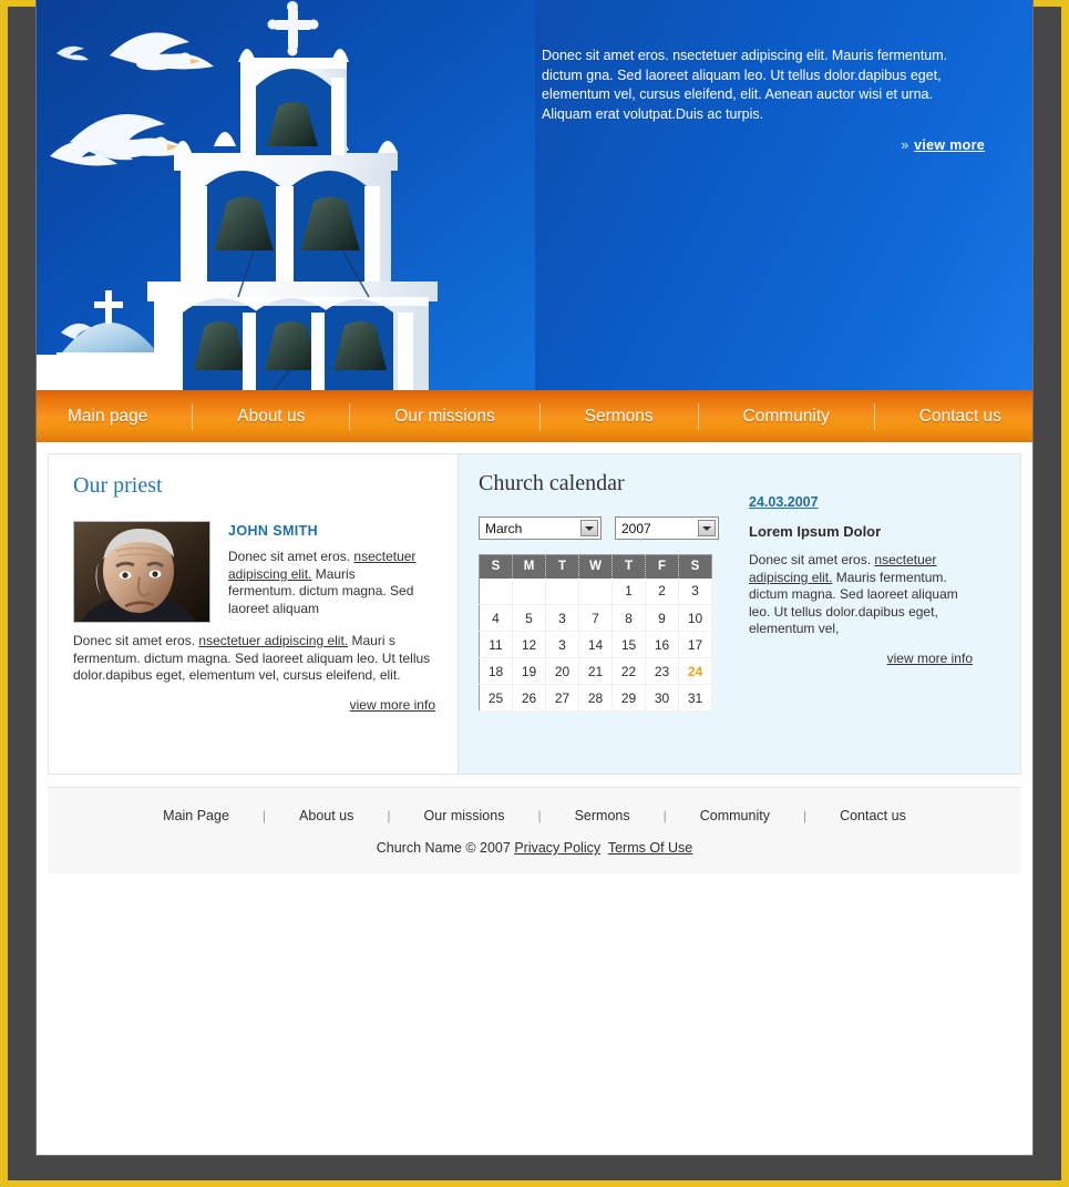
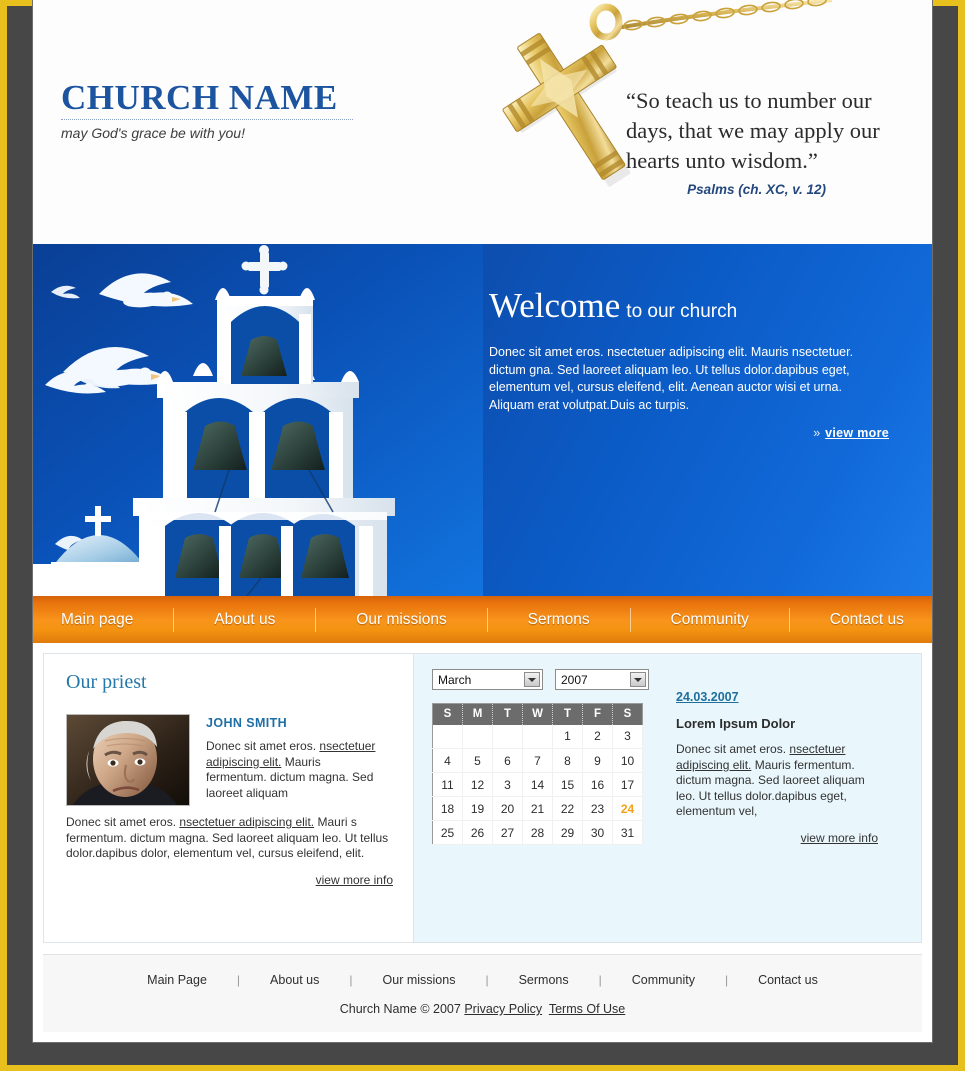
+ CHURCH NAME
+ may God's grace be with you!
+ “So teach us to number our days, that we may apply our hearts unto wisdom.”
+ Psalms (ch. XC, v. 12)
+ Welcome to our church
- Donec sit amet eros. nsectetuer adipiscing elit. Mauris fermentum. dictum gna. Sed laoreet aliquam leo. Ut tellus dolor.dapibus eget, elementum vel, cursus eleifend, elit. Aenean auctor wisi et urna. Aliquam erat volutpat.Duis ac turpis.
+ Donec sit amet eros. nsectetuer adipiscing elit. Mauris nsectetuer. dictum gna. Sed laoreet aliquam leo. Ut tellus dolor.dapibus eget, elementum vel, cursus eleifend, elit. Aenean auctor wisi et urna. Aliquam erat volutpat.Duis ac turpis.
  » view more
  Main page
  About us
  Our missions
  Sermons
  Community
  Contact us
  Our priest
  JOHN SMITH
  Donec sit amet eros. nsectetuer adipiscing elit. Mauris fermentum. dictum magna. Sed laoreet aliquam
- Donec sit amet eros. nsectetuer adipiscing elit. Mauri s fermentum. dictum magna. Sed laoreet aliquam leo. Ut tellus dolor.dapibus eget, elementum vel, cursus eleifend, elit.
+ Donec sit amet eros. nsectetuer adipiscing elit. Mauri s fermentum. dictum magna. Sed laoreet aliquam leo. Ut tellus dolor.dapibus dolor, elementum vel, cursus eleifend, elit.
  view more info
- Church calendar
  March
  2007
  S	M	T	W	T	F	S
  				1	2	3
- 4	5	3	7	8	9	10
+ 4	5	6	7	8	9	10
  11	12	3	14	15	16	17
  18	19	20	21	22	23	24
  25	26	27	28	29	30	31
  24.03.2007
  Lorem Ipsum Dolor
  Donec sit amet eros. nsectetuer adipiscing elit. Mauris fermentum. dictum magna. Sed laoreet aliquam leo. Ut tellus dolor.dapibus eget, elementum vel,
  view more info
  Main Page
  |
  About us
  |
  Our missions
  |
  Sermons
  |
  Community
  |
  Contact us
  Church Name © 2007 Privacy Policy Terms Of Use
